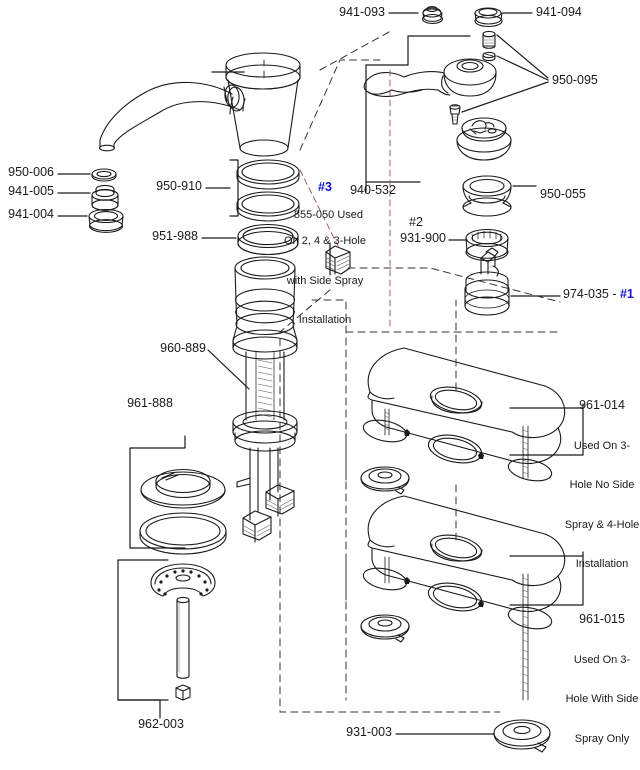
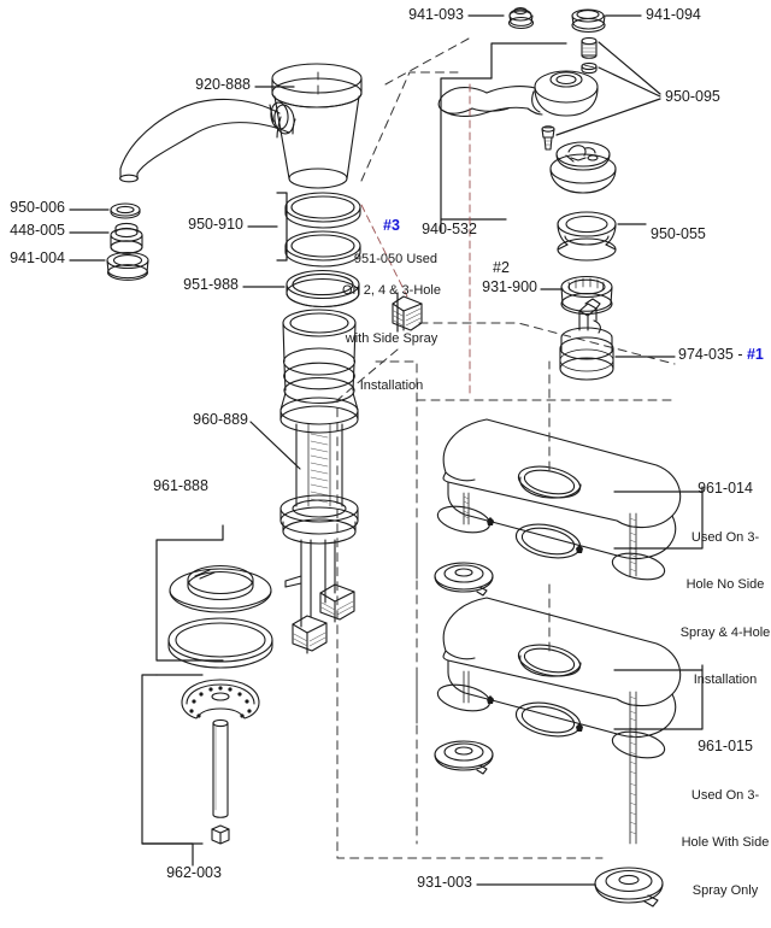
+ 920-888
  950-006
- 941-005
+ 448-005
  941-004
  950-910
  951-988
  #3
- 855-050 Used
+ 951-050 Used
  On 2, 4 & 3-Hole
  with Side Spray
  Installation
  941-093
  941-094
  950-095
  940-532
  950-055
  #2
  931-900
  974-035 - #1
  960-889
  961-888
  962-003
  961-014
  Used On 3-
  Hole No Side
  Spray & 4-Hole
  Installation
  961-015
  Used On 3-
  Hole With Side
  Spray Only
  931-003
